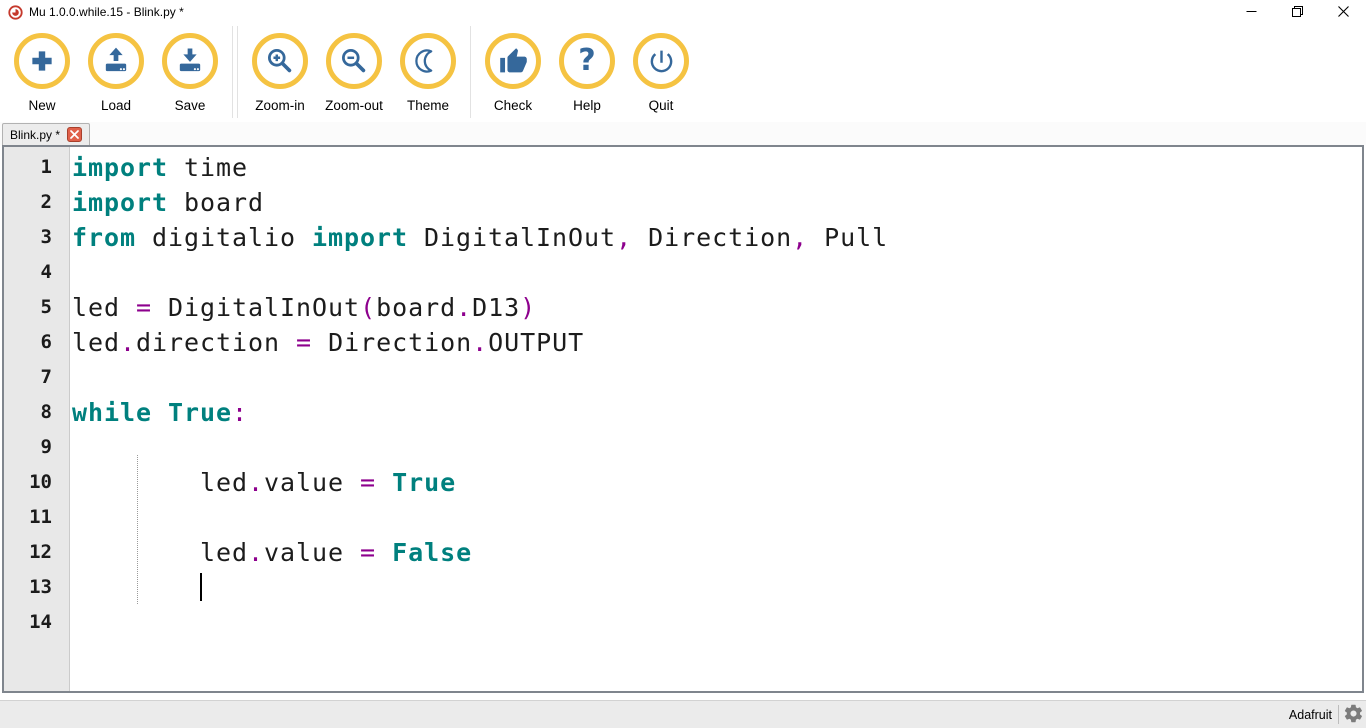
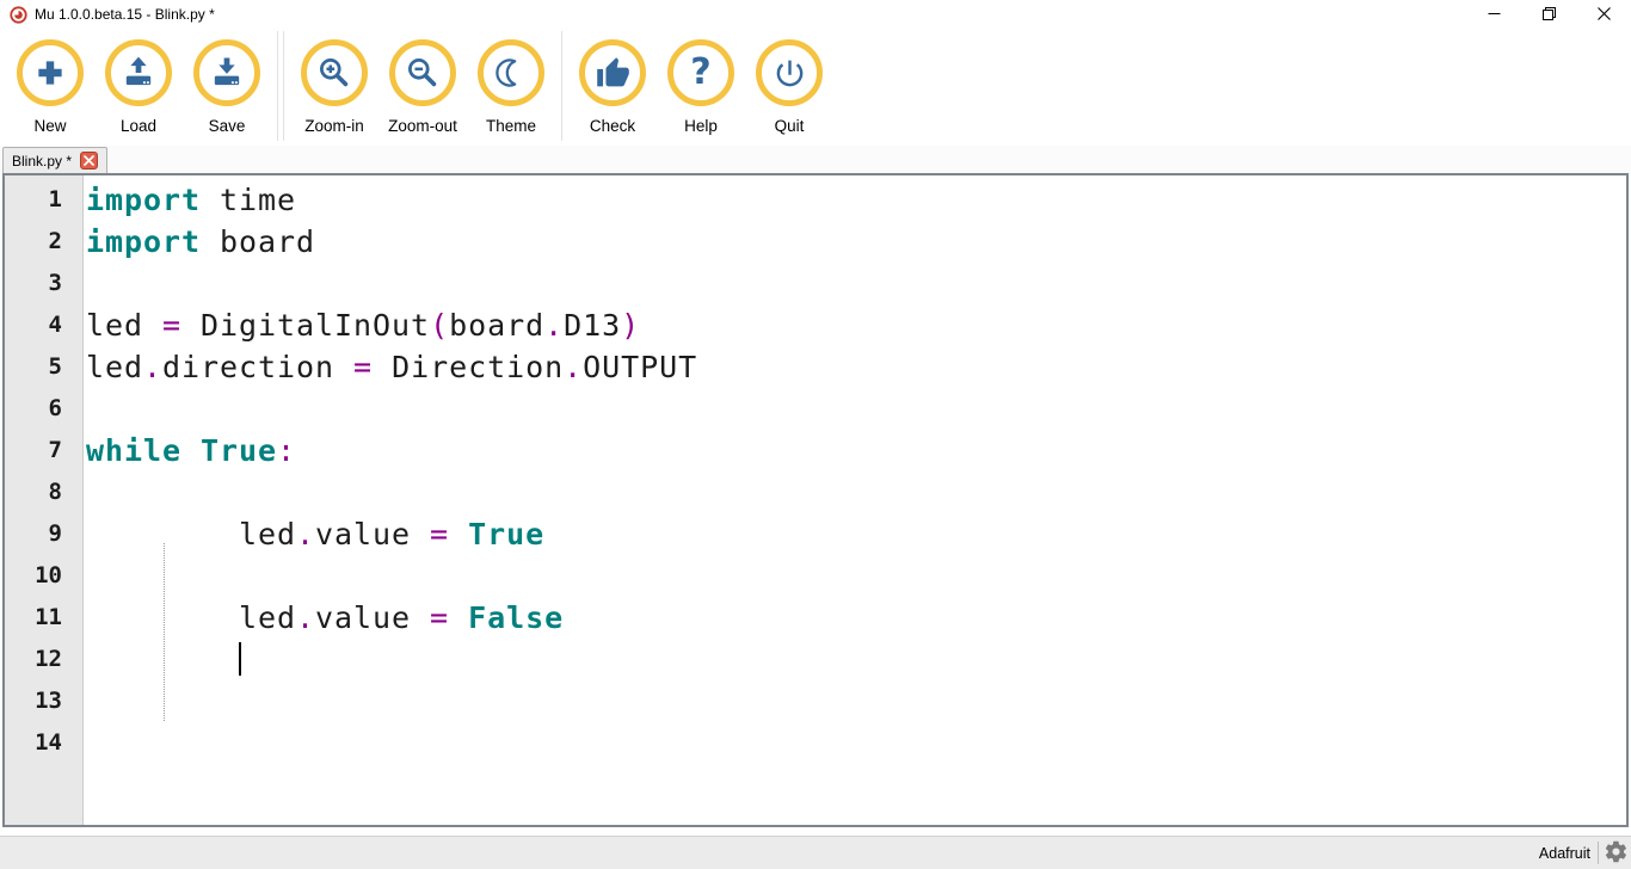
- Mu 1.0.0.while.15 - Blink.py *
+ Mu 1.0.0.beta.15 - Blink.py *
  New
  Load
  Save
  Zoom-in
  Zoom-out
  Theme
  Check
  ?
  Help
  Quit
  Blink.py *
  1
  2
  3
  4
  5
  6
  7
  8
  9
  10
  11
  12
  13
  14
  import time
  import board
- from digitalio import DigitalInOut, Direction, Pull
  led = DigitalInOut(board.D13)
  led.direction = Direction.OUTPUT
  while True:
  led.value = True
  led.value = False
  Adafruit
